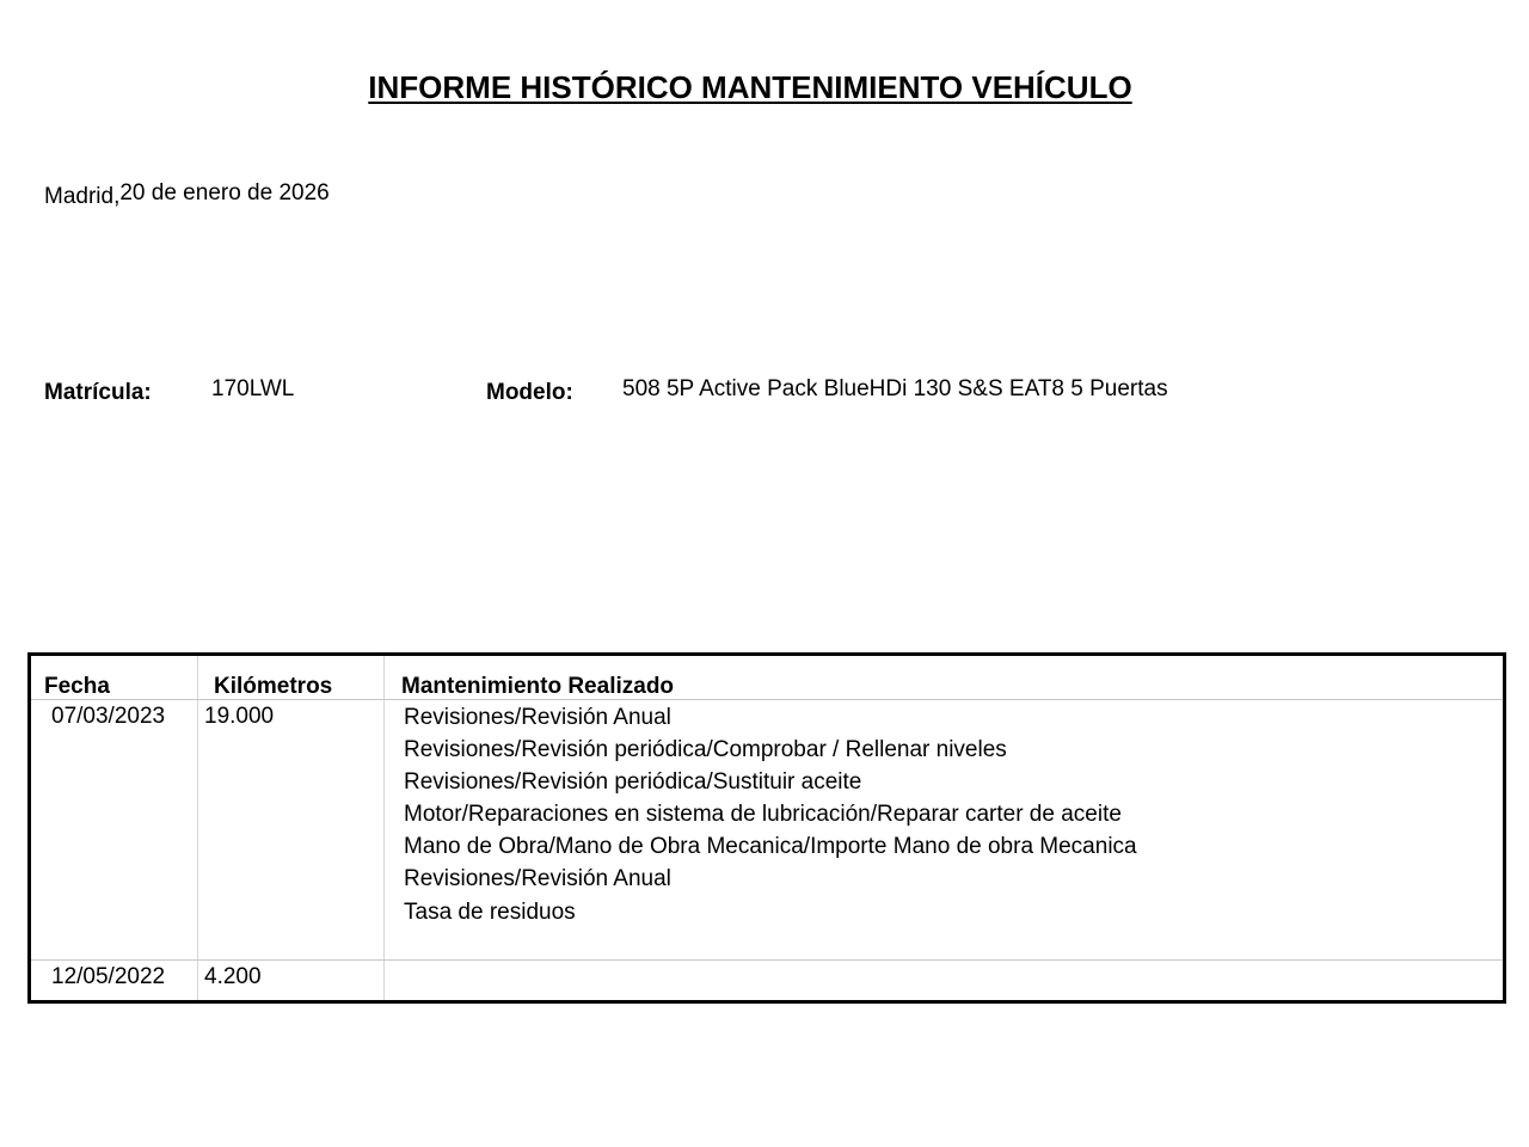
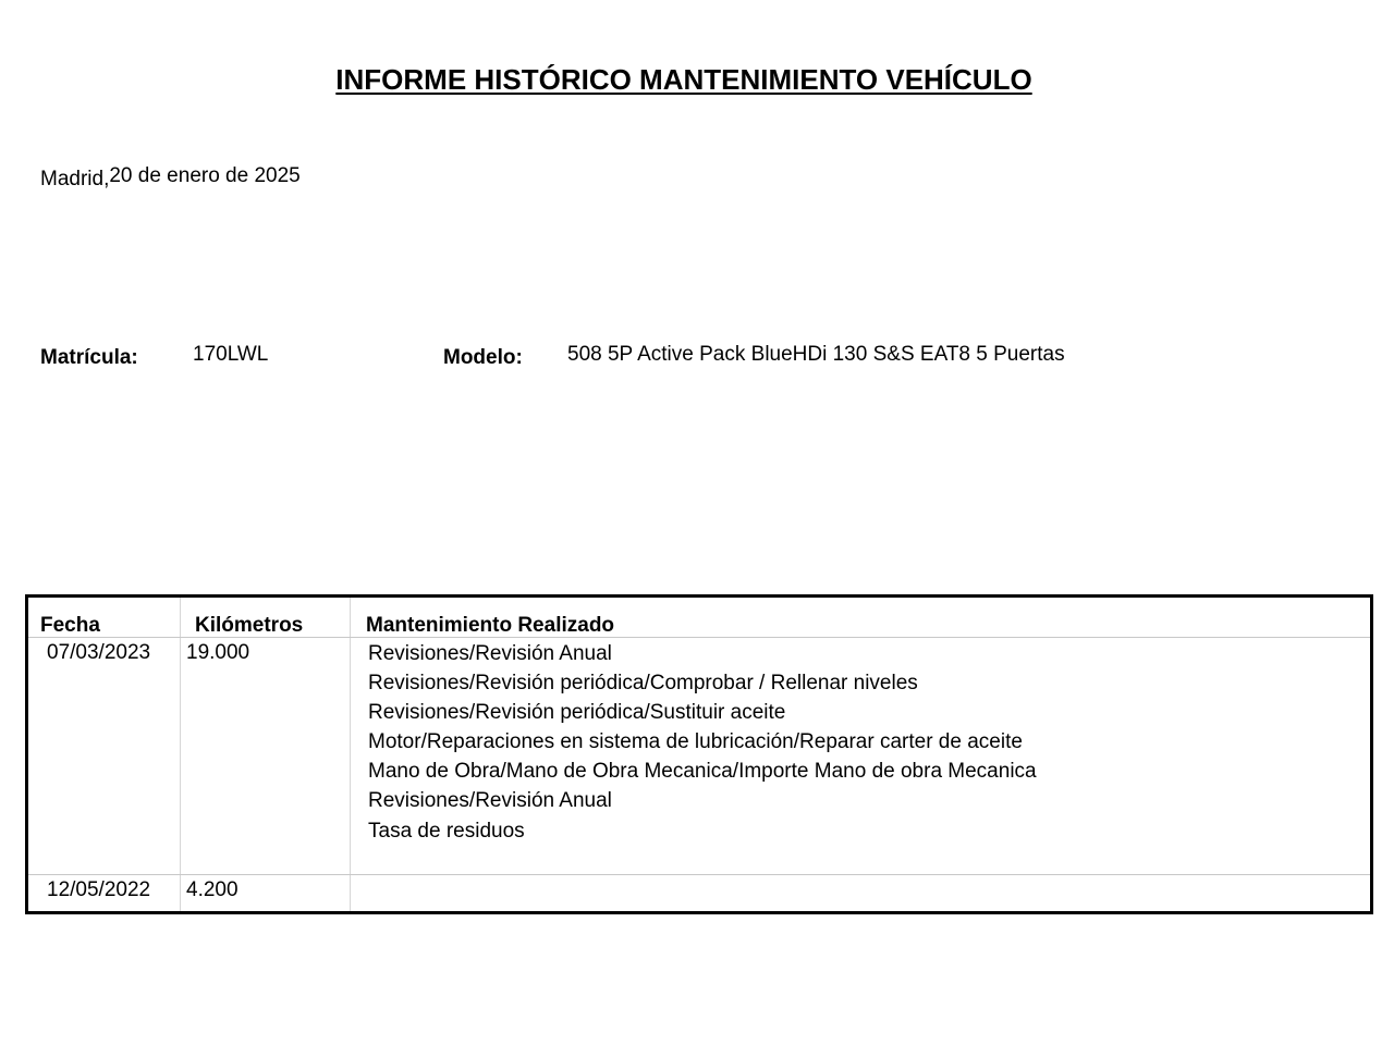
  INFORME HISTÓRICO MANTENIMIENTO VEHÍCULO
- Madrid,20 de enero de 2026
+ Madrid,20 de enero de 2025
  Matrícula:
  170LWL
  Modelo:
  508 5P Active Pack BlueHDi 130 S&S EAT8 5 Puertas
  Fecha
  Kilómetros
  Mantenimiento Realizado
  07/03/2023
  19.000
  Revisiones/Revisión Anual
  Revisiones/Revisión periódica/Comprobar / Rellenar niveles
  Revisiones/Revisión periódica/Sustituir aceite
  Motor/Reparaciones en sistema de lubricación/Reparar carter de aceite
  Mano de Obra/Mano de Obra Mecanica/Importe Mano de obra Mecanica
  Revisiones/Revisión Anual
  Tasa de residuos
  12/05/2022
  4.200
